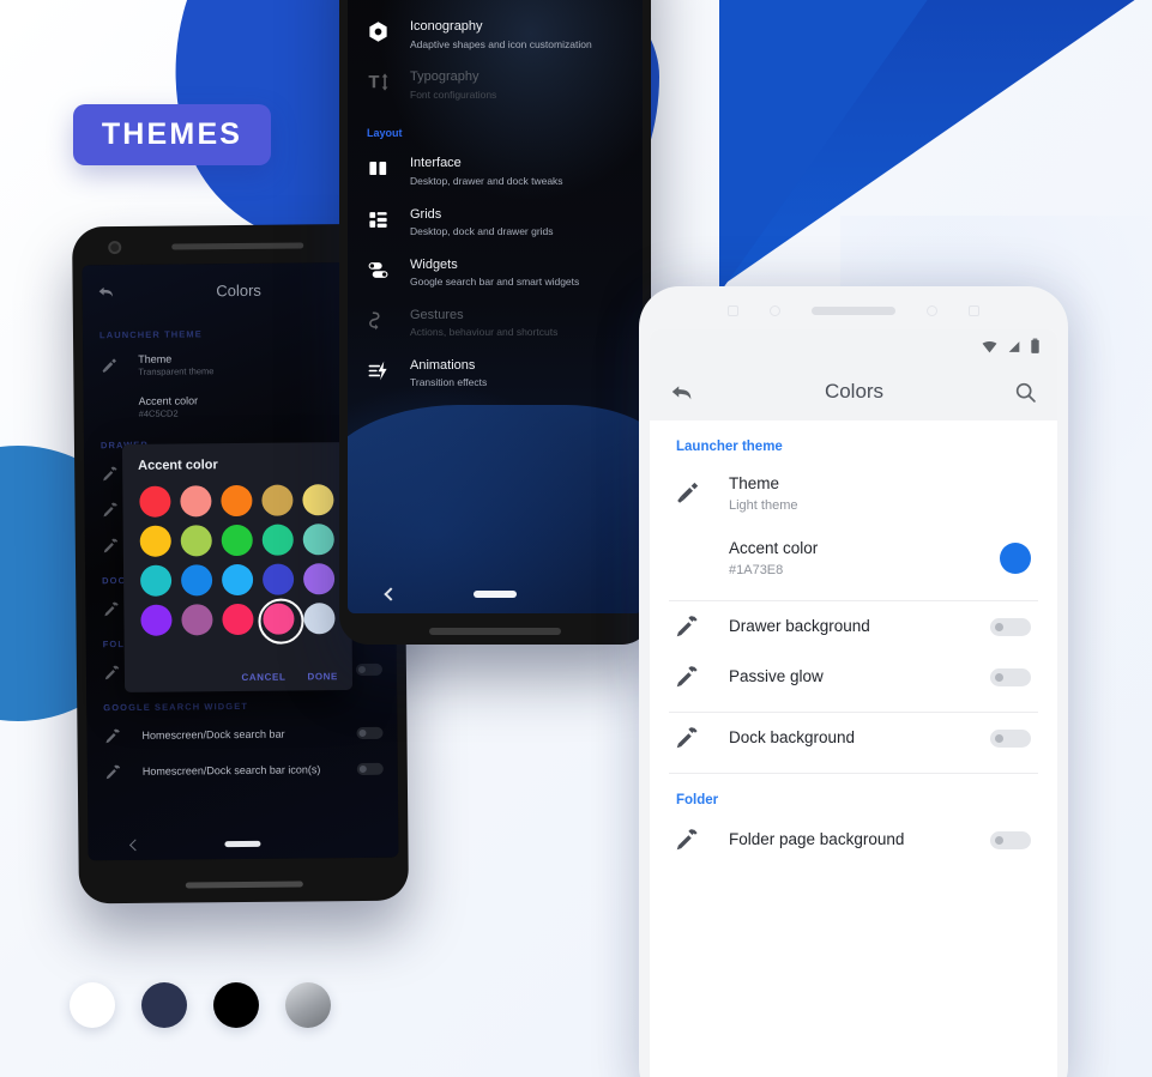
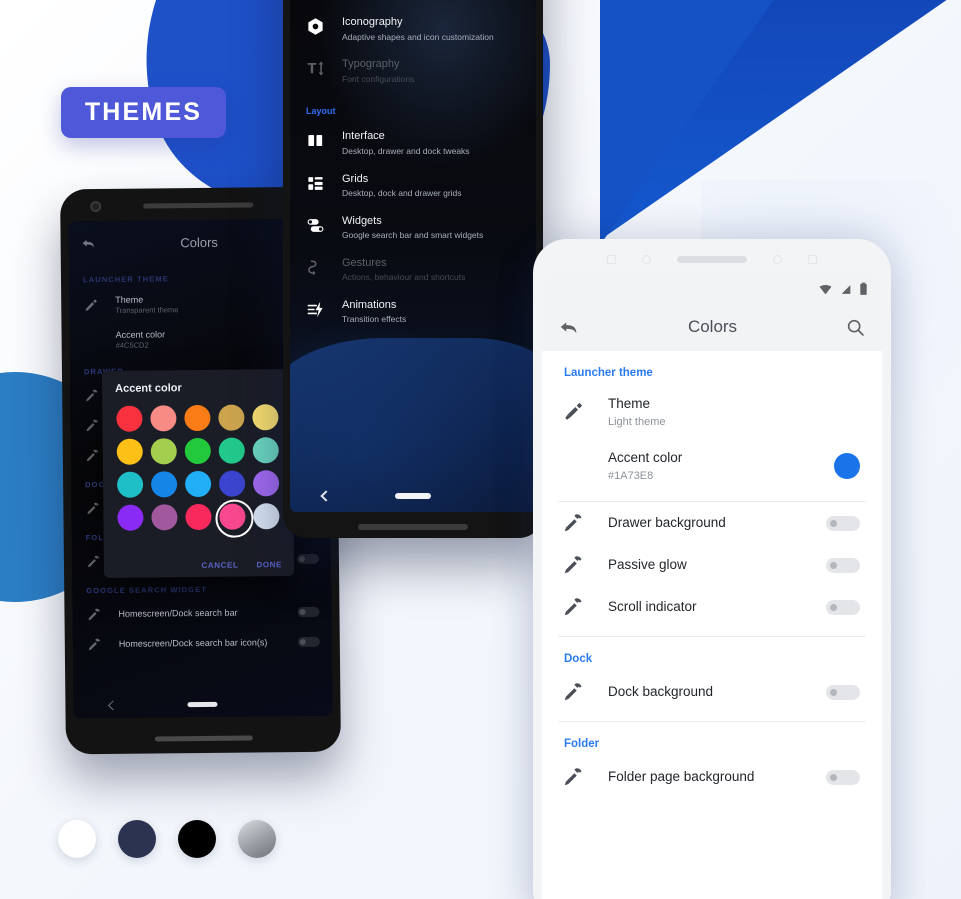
  THEMES
  Colors
  Theme
  Transparent theme
  Accent color
  #4C5CD2
  Homescreen/Dock search bar
  Homescreen/Dock search bar icon(s)
  Accent color
  CANCEL
  DONE
  Iconography
  Adaptive shapes and icon customization
  Typography
  Font configurations
  Layout
  Interface
  Desktop, drawer and dock tweaks
  Grids
  Desktop, dock and drawer grids
  Widgets
  Google search bar and smart widgets
  Gestures
  Actions, behaviour and shortcuts
  Animations
  Transition effects
  Colors
  Launcher theme
  Theme
  Light theme
  Accent color
  #1A73E8
  Drawer background
  Passive glow
+ Scroll indicator
+ Dock
  Dock background
  Folder
  Folder page background
